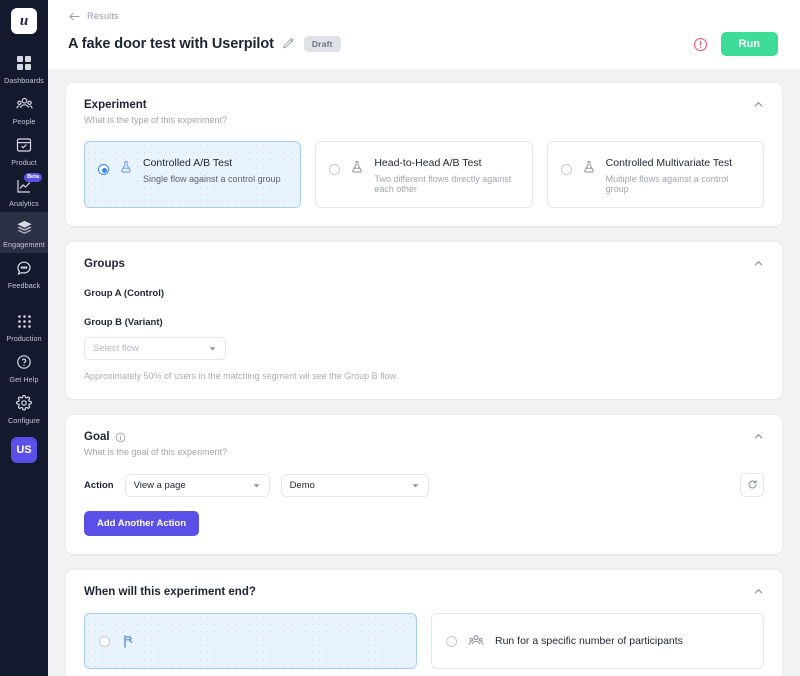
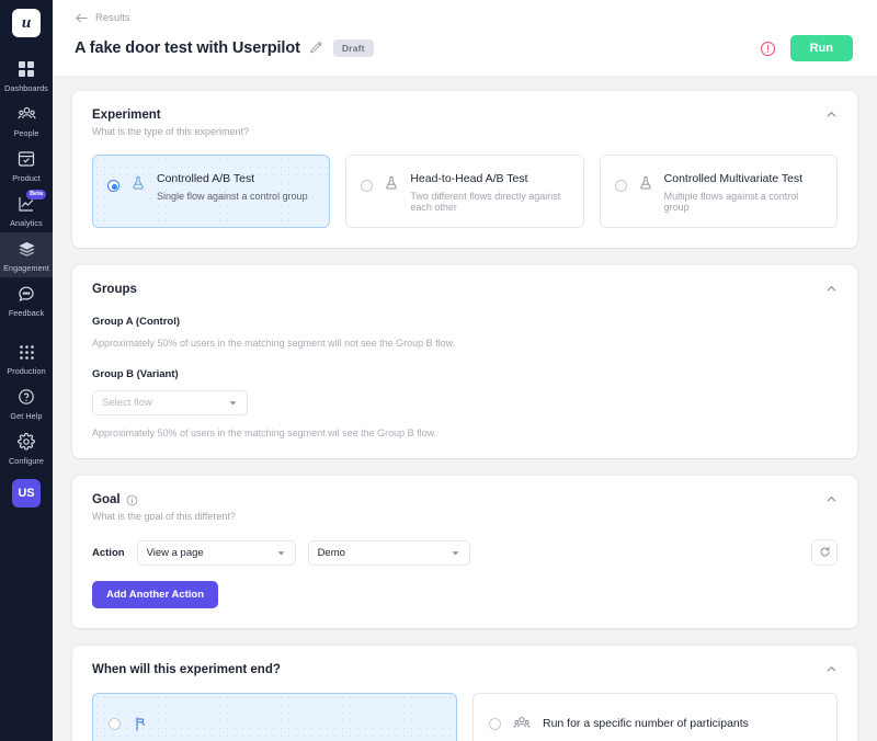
  u
  Dashboards
  People
  Product
  Analytics
  Engagement
  Feedback
  Production
  Get Help
  Configure
  US
  Results
  A fake door test with Userpilot
  Draft
  Run
  Experiment
  What is the type of this experiment?
  Controlled A/B Test
  Single flow against a control group
  Head-to-Head A/B Test
  Two different flows directly against each other
  Controlled Multivariate Test
  Multiple flows against a control group
  Groups
  Group A (Control)
+ Approximately 50% of users in the matching segment will not see the Group B flow.
  Group B (Variant)
  Select flow
  Approximately 50% of users in the matching segment wil see the Group B flow.
  Goal
- What is the goal of this experiment?
+ What is the goal of this different?
  Action
  View a page
  Demo
  Add Another Action
  When will this experiment end?
  Run for a specific number of participants
